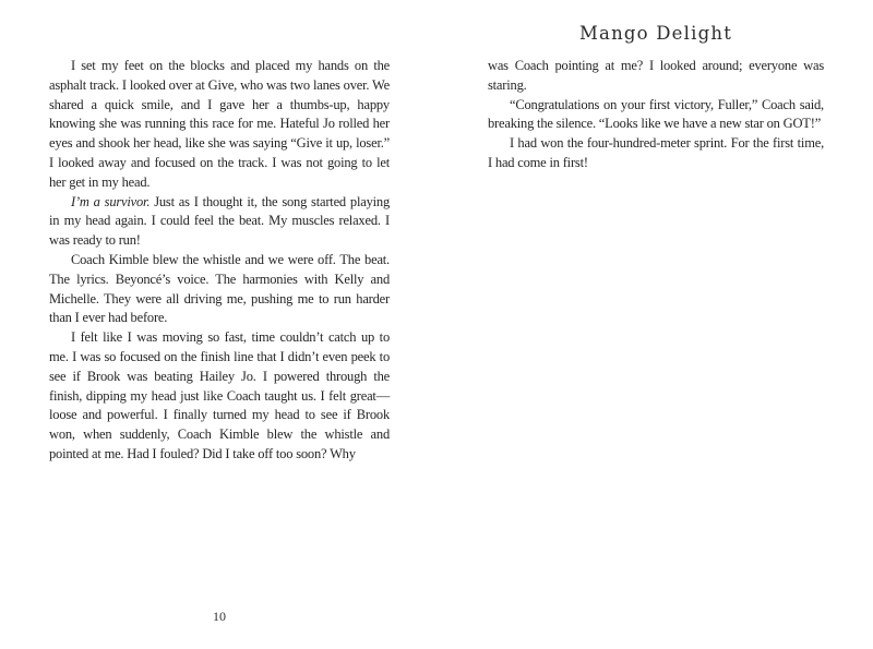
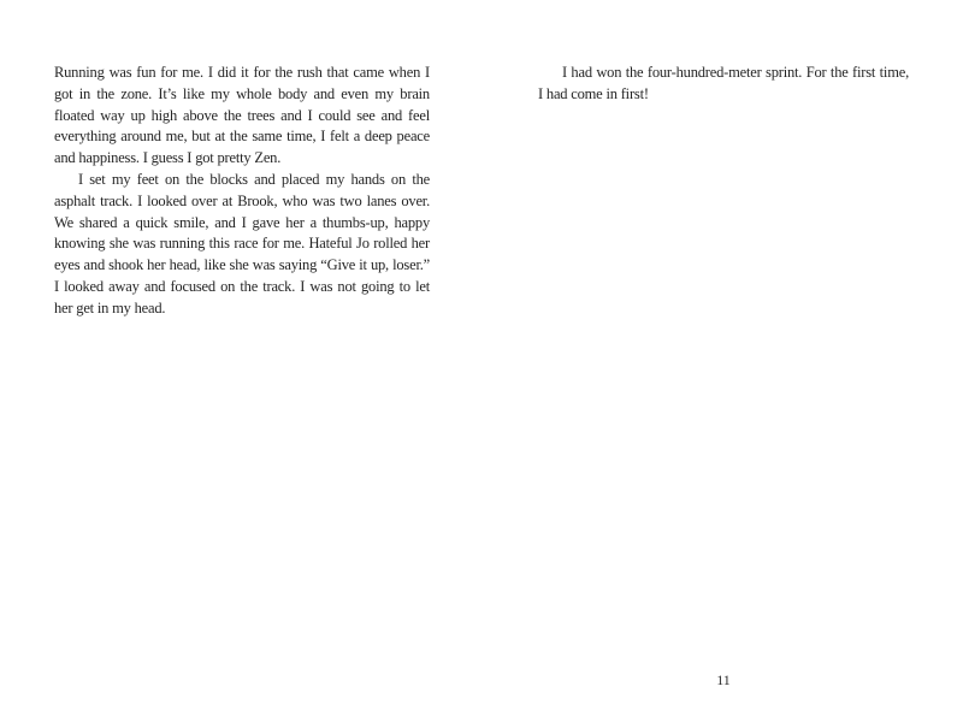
+ Running was fun for me. I did it for the rush that came when I got in the zone. It’s like my whole body and even my brain floated way up high above the trees and I could see and feel everything around me, but at the same time, I felt a deep peace and happiness. I guess I got pretty Zen.
- I set my feet on the blocks and placed my hands on the asphalt track. I looked over at Give, who was two lanes over. We shared a quick smile, and I gave her a thumbs-up, happy knowing she was running this race for me. Hateful Jo rolled her eyes and shook her head, like she was saying “Give it up, loser.” I looked away and focused on the track. I was not going to let her get in my head.
+ I set my feet on the blocks and placed my hands on the asphalt track. I looked over at Brook, who was two lanes over. We shared a quick smile, and I gave her a thumbs-up, happy knowing she was running this race for me. Hateful Jo rolled her eyes and shook her head, like she was saying “Give it up, loser.” I looked away and focused on the track. I was not going to let her get in my head.
- I’m a survivor. Just as I thought it, the song started playing in my head again. I could feel the beat. My muscles relaxed. I was ready to run!
- Coach Kimble blew the whistle and we were off. The beat. The lyrics. Beyoncé’s voice. The harmonies with Kelly and Michelle. They were all driving me, pushing me to run harder than I ever had before.
- I felt like I was moving so fast, time couldn’t catch up to me. I was so focused on the finish line that I didn’t even peek to see if Brook was beating Hailey Jo. I powered through the finish, dipping my head just like Coach taught us. I felt great—loose and powerful. I finally turned my head to see if Brook won, when suddenly, Coach Kimble blew the whistle and pointed at me. Had I fouled? Did I take off too soon? Why
- 10
- Mango Delight
- was Coach pointing at me? I looked around; everyone was staring.
- “Congratulations on your first victory, Fuller,” Coach said, breaking the silence. “Looks like we have a new star on GOT!”
  I had won the four-hundred-meter sprint. For the first time, I had come in first!
+ 11
